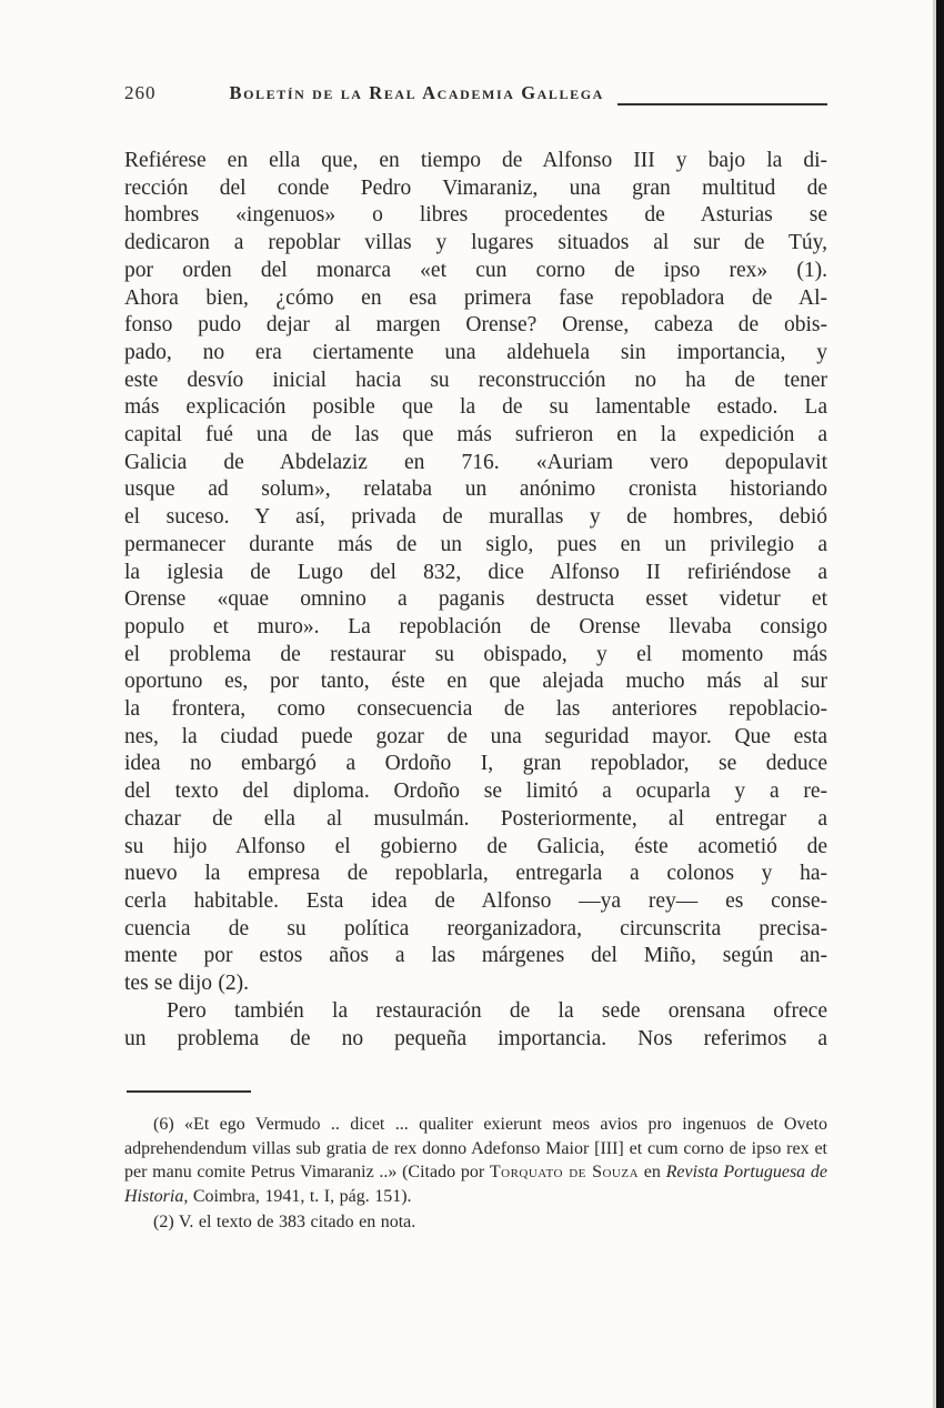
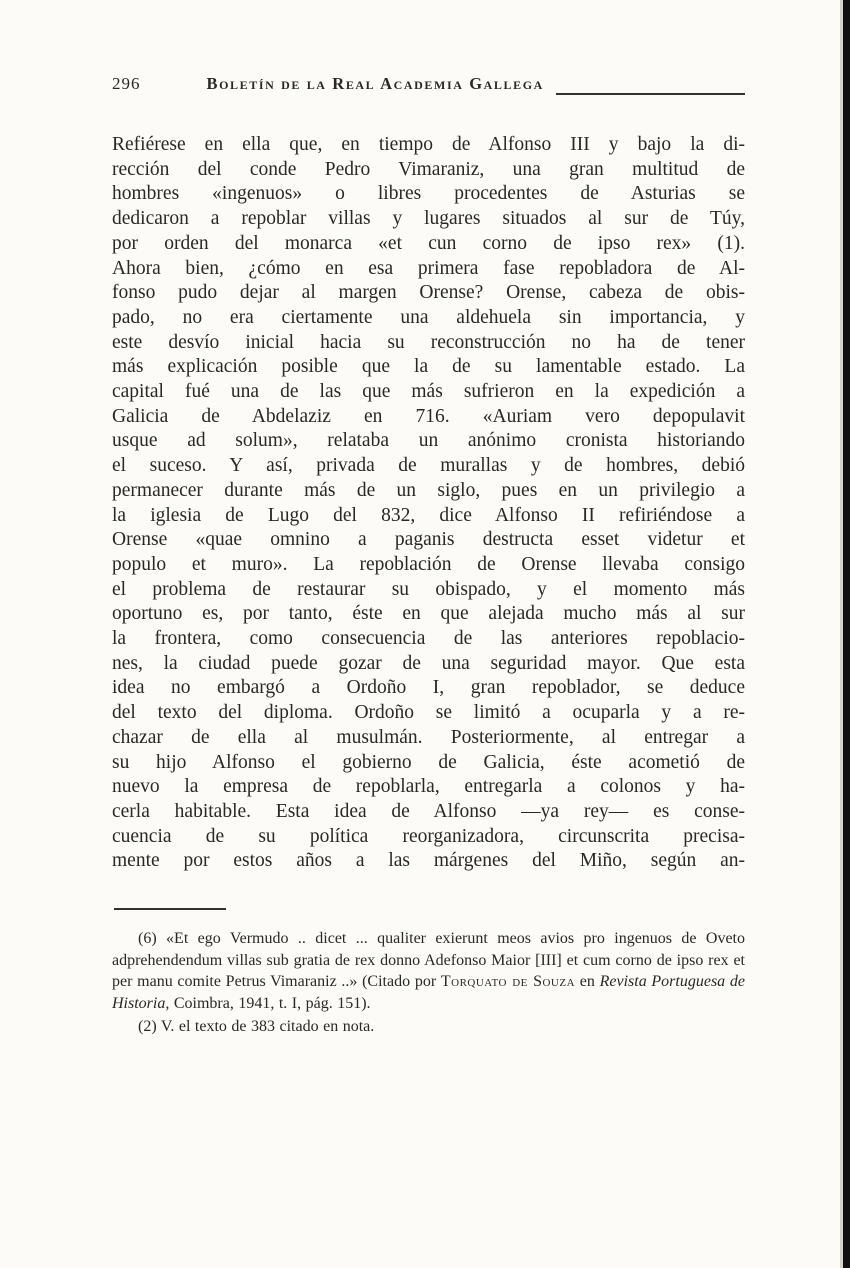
- 260
+ 296
  Boletín de la Real Academia Gallega
  Refiérese en ella que, en tiempo de Alfonso III y bajo la di-
  rección del conde Pedro Vimaraniz, una gran multitud de
  hombres «ingenuos» o libres procedentes de Asturias se
  dedicaron a repoblar villas y lugares situados al sur de Túy,
  por orden del monarca «et cun corno de ipso rex» (1).
  Ahora bien, ¿cómo en esa primera fase repobladora de Al-
  fonso pudo dejar al margen Orense? Orense, cabeza de obis-
  pado, no era ciertamente una aldehuela sin importancia, y
  este desvío inicial hacia su reconstrucción no ha de tener
  más explicación posible que la de su lamentable estado. La
  capital fué una de las que más sufrieron en la expedición a
  Galicia de Abdelaziz en 716. «Auriam vero depopulavit
  usque ad solum», relataba un anónimo cronista historiando
  el suceso. Y así, privada de murallas y de hombres, debió
  permanecer durante más de un siglo, pues en un privilegio a
  la iglesia de Lugo del 832, dice Alfonso II refiriéndose a
  Orense «quae omnino a paganis destructa esset videtur et
  populo et muro». La repoblación de Orense llevaba consigo
  el problema de restaurar su obispado, y el momento más
  oportuno es, por tanto, éste en que alejada mucho más al sur
  la frontera, como consecuencia de las anteriores repoblacio-
  nes, la ciudad puede gozar de una seguridad mayor. Que esta
  idea no embargó a Ordoño I, gran repoblador, se deduce
  del texto del diploma. Ordoño se limitó a ocuparla y a re-
  chazar de ella al musulmán. Posteriormente, al entregar a
  su hijo Alfonso el gobierno de Galicia, éste acometió de
  nuevo la empresa de repoblarla, entregarla a colonos y ha-
  cerla habitable. Esta idea de Alfonso —ya rey— es conse-
  cuencia de su política reorganizadora, circunscrita precisa-
  mente por estos años a las márgenes del Miño, según an-
- tes se dijo (2).
- Pero también la restauración de la sede orensana ofrece
- un problema de no pequeña importancia. Nos referimos a
  (6) «Et ego Vermudo .. dicet ... qualiter exierunt meos avios pro ingenuos de Oveto adprehendendum villas sub gratia de rex donno Adefonso Maior [III] et cum corno de ipso rex et per manu comite Petrus Vimaraniz ..» (Citado por Torquato de Souza en Revista Portuguesa de Historia, Coimbra, 1941, t. I, pág. 151).
  (2) V. el texto de 383 citado en nota.
